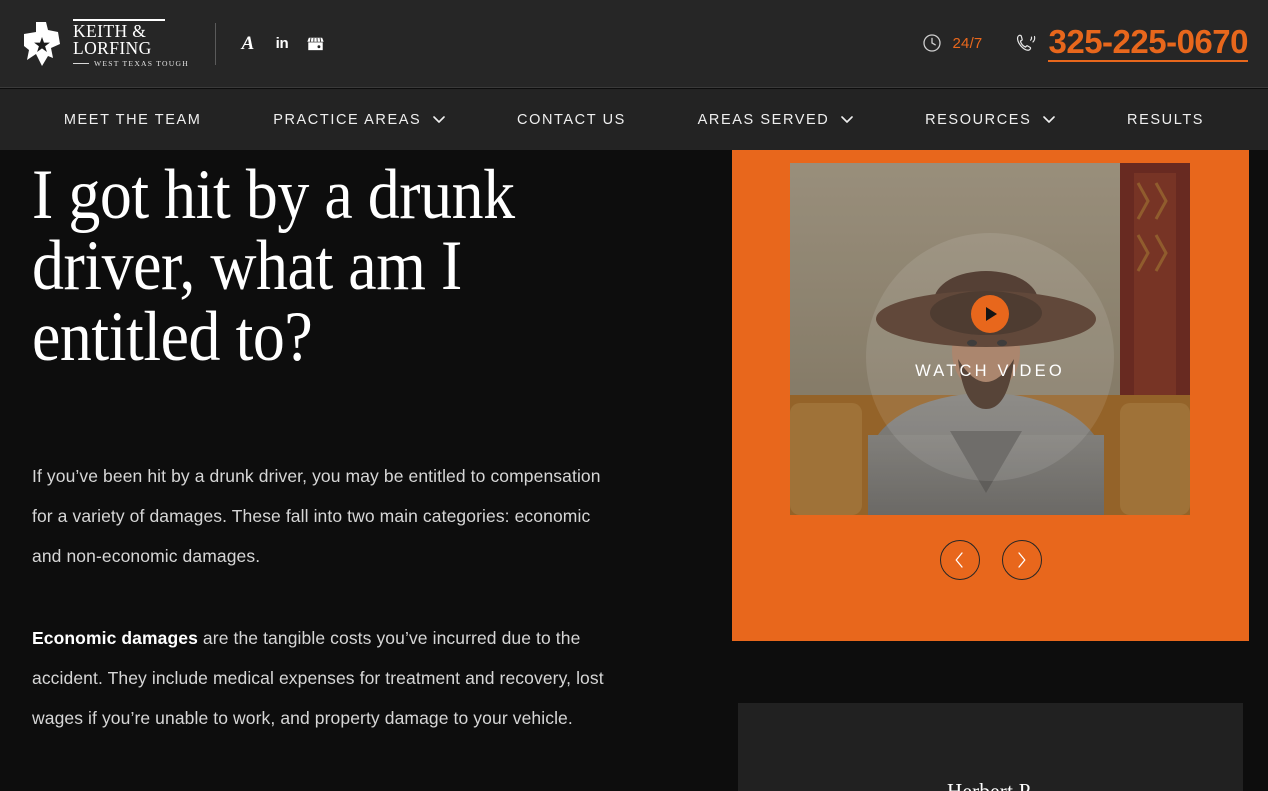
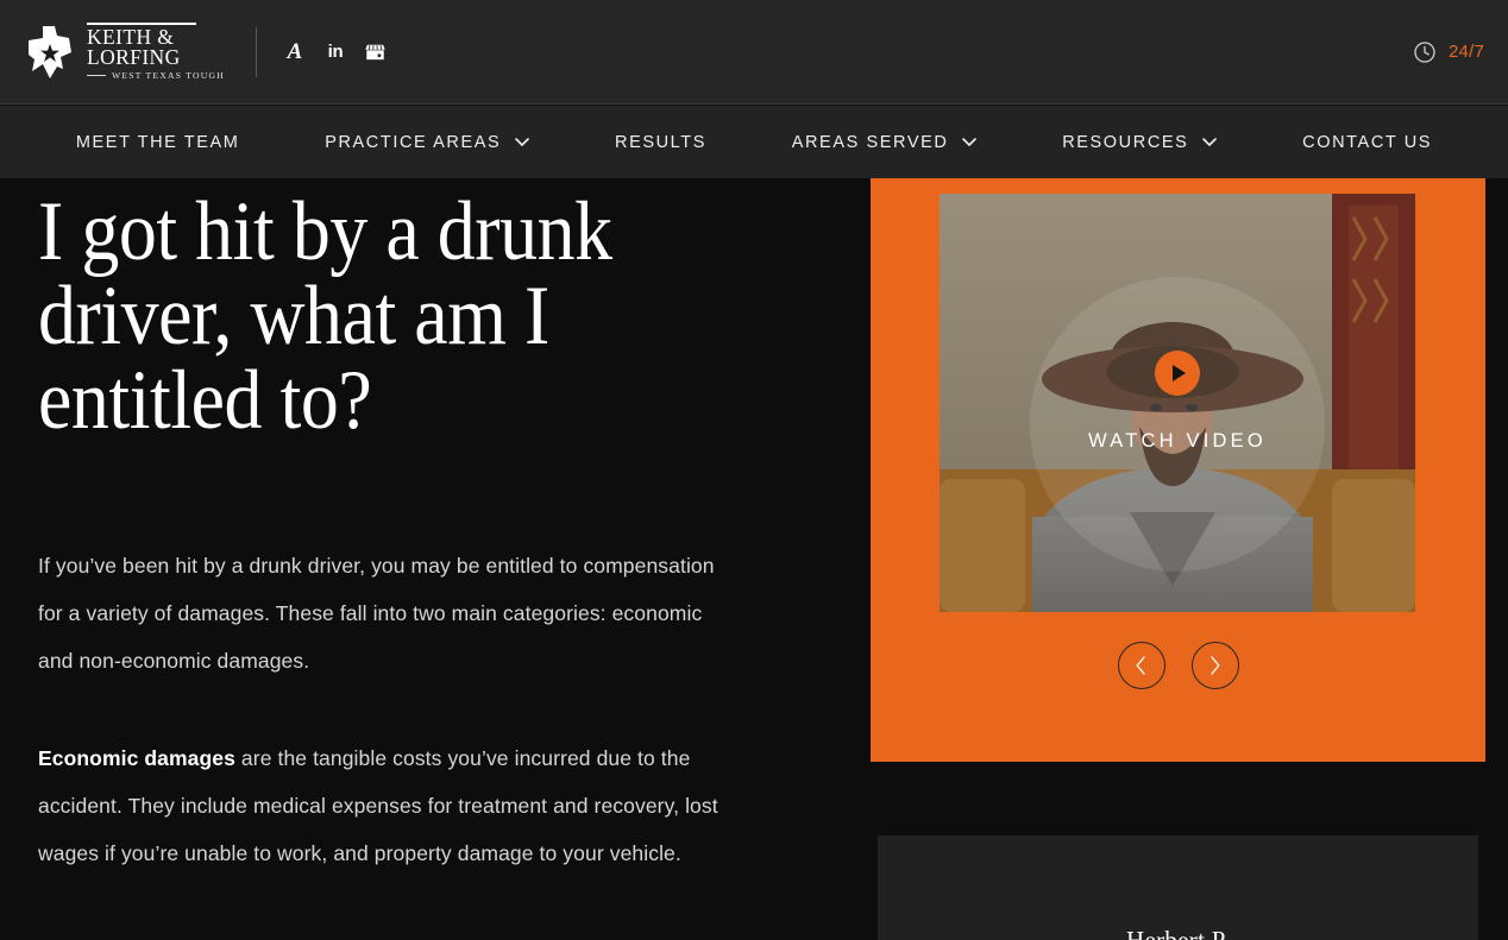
  KEITH &
  LORFING
  WEST TEXAS TOUGH
  A
  in
  24/7
- 325-225-0670
  MEET THE TEAM
  PRACTICE AREAS
- CONTACT US
+ RESULTS
  AREAS SERVED
  RESOURCES
- RESULTS
+ CONTACT US
  I got hit by a drunk driver, what am I entitled to?
  If you’ve been hit by a drunk driver, you may be entitled to compensation for a variety of damages. These fall into two main categories: economic and non-economic damages.
  Economic damages are the tangible costs you’ve incurred due to the accident. They include medical expenses for treatment and recovery, lost wages if you’re unable to work, and property damage to your vehicle.
  WATCH VIDEO
